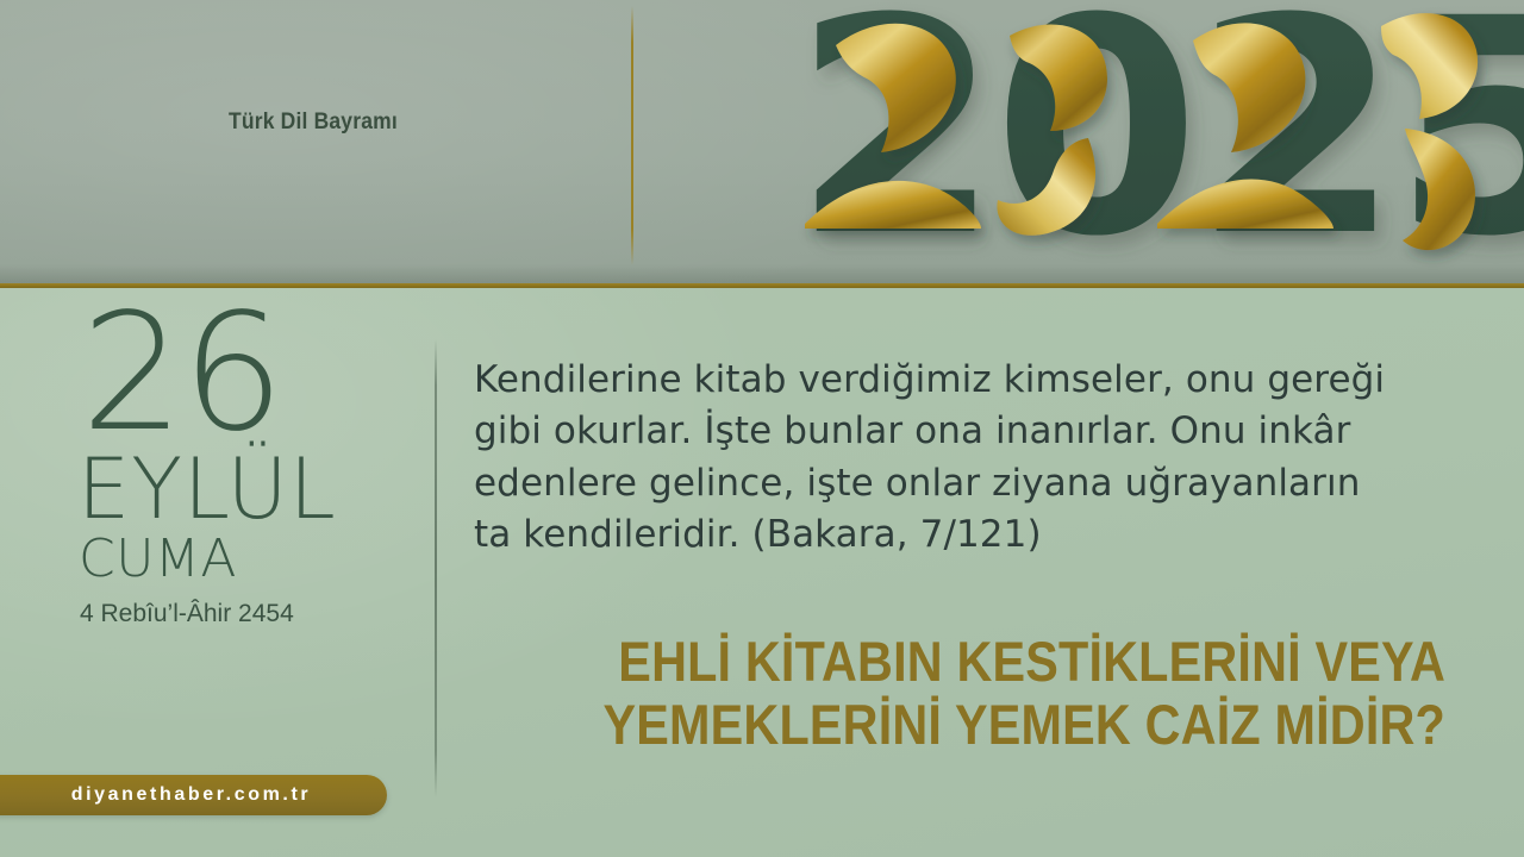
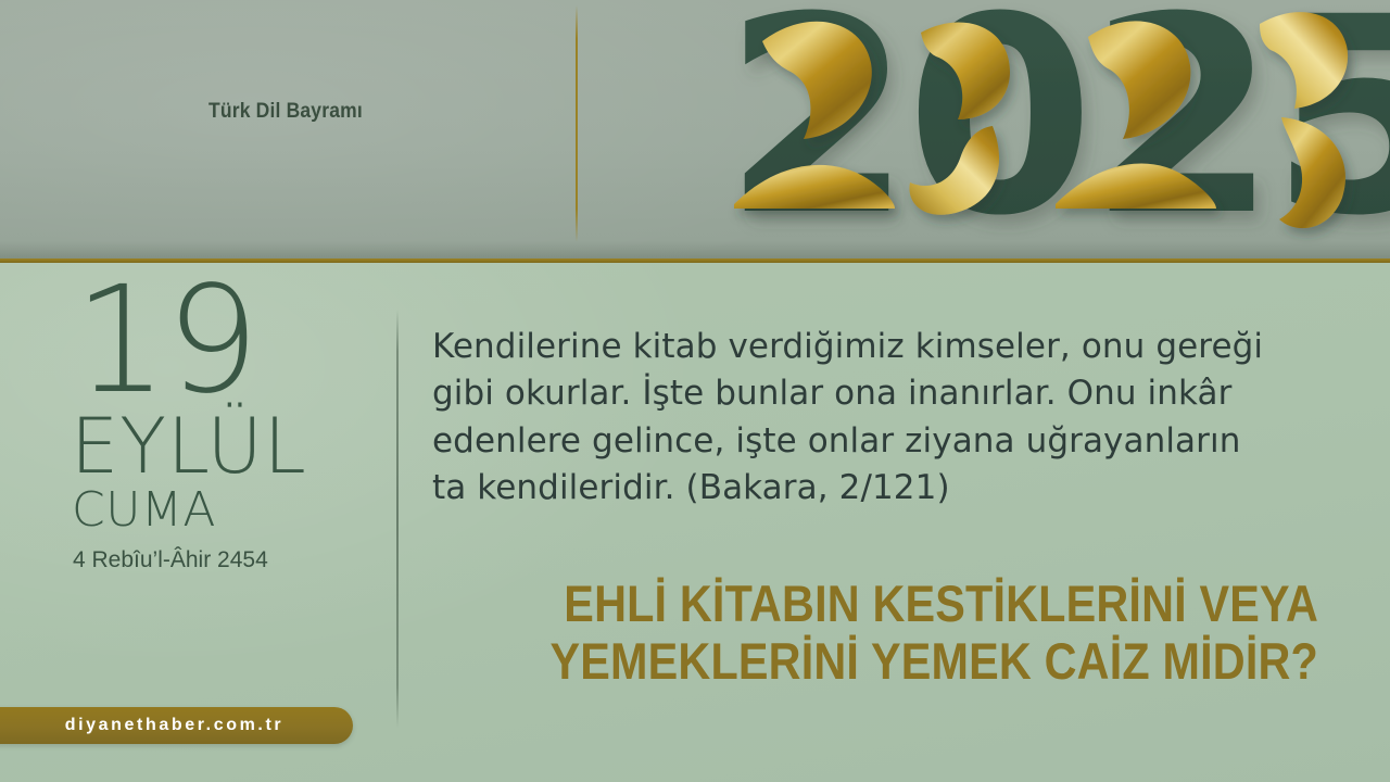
  Türk Dil Bayramı
  025
- 26
+ 19
  EYLÜL
  CUMA
  4 Rebîu’l-Âhir 2454
- Kendilerine kitab verdiğimiz kimseler, onu gereği gibi okurlar. İşte bunlar ona inanırlar. Onu inkâr edenlere gelince, işte onlar ziyana uğrayanların ta kendileridir. (Bakara, 7/121)
+ Kendilerine kitab verdiğimiz kimseler, onu gereği gibi okurlar. İşte bunlar ona inanırlar. Onu inkâr edenlere gelince, işte onlar ziyana uğrayanların ta kendileridir. (Bakara, 2/121)
  EHLİ KİTABIN KESTİKLERİNİ VEYA
  YEMEKLERİNİ YEMEK CAİZ MİDİR?
  diyanethaber.com.tr
